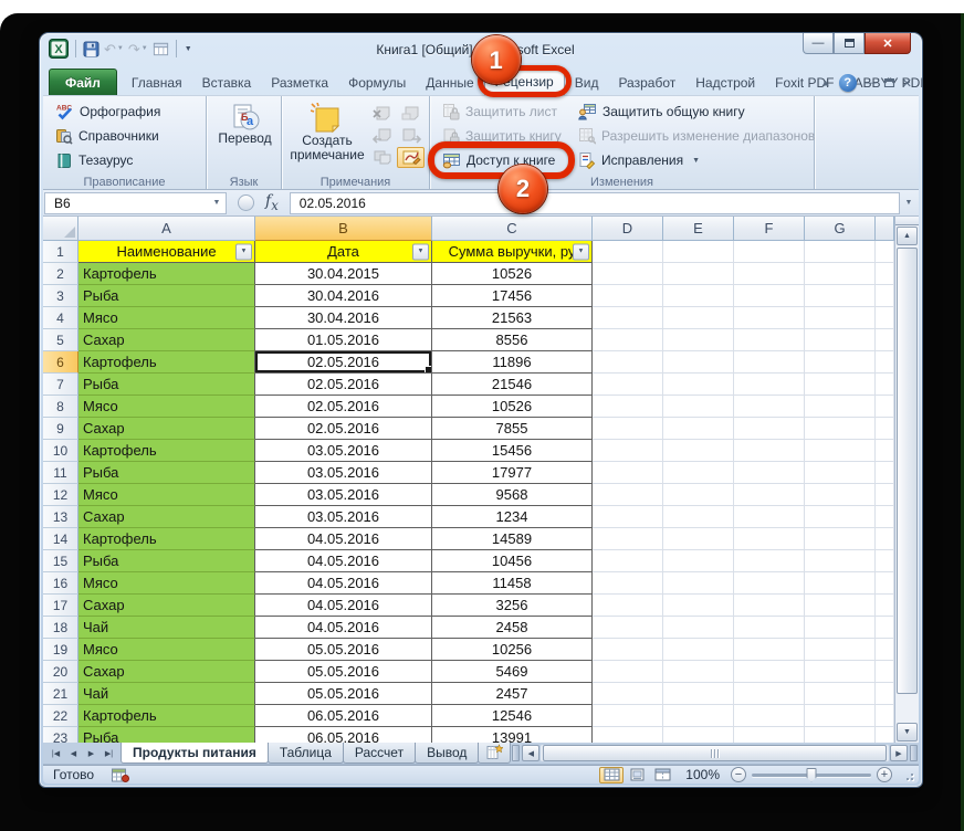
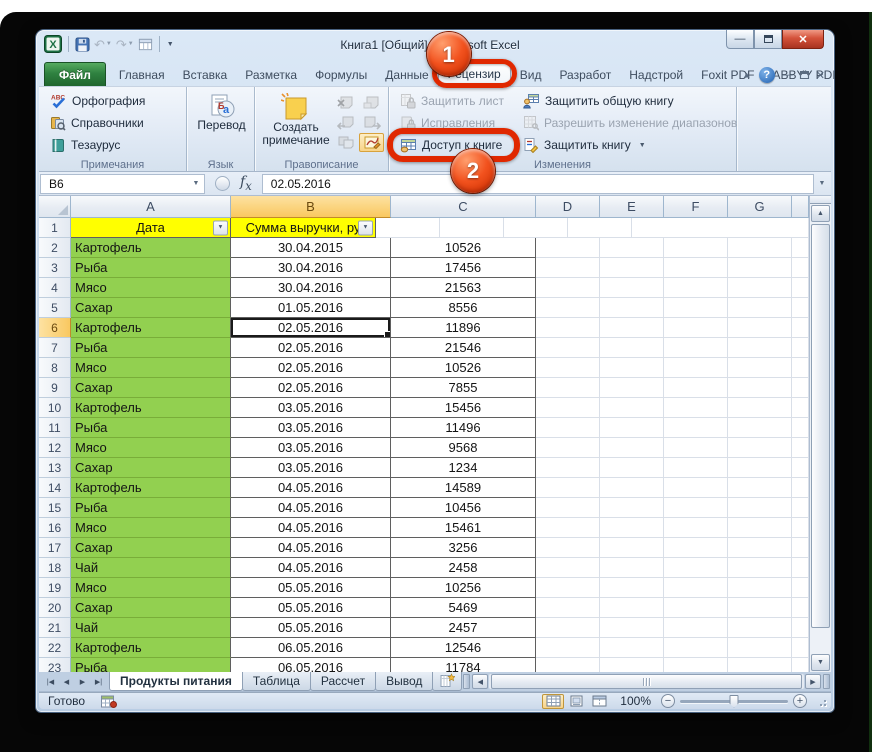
  X
  ↶
  ↷
  Книга1 [Общий]soft Excel
  —
  ✕
  Файл
  Главная
  Вставка
  Разметка
  Формулы
  Данные
  Рецензир
  1
  Вид
  Разработ
  Надстрой
  Foxit PDF
  ABBYY PDI
  ▲
  ?
  —
  ✕
  Орфография
  Справочники
  Тезаурус
- Правописание
+ Примечания
  а
  Б
  Перевод
  Язык
  Создать примечание
- Примечания
+ Правописание
  Защитить лист
- Защитить книгу
+ Исправления
  Доступ к книге
  2
  Защитить общую книгу
  Разрешить изменение диапазонов
- Исправления
+ Защитить книгу
  Изменения
  B6
  fx
  02.05.2016
  A
  B
  C
  D
  E
  F
  G
  1
- Наименование
  Дата
  Сумма выручки, ру
  2
  Картофель
  30.04.2015
  10526
  3
  Рыба
  30.04.2016
  17456
  4
  Мясо
  30.04.2016
  21563
  5
  Сахар
  01.05.2016
  8556
  6
  Картофель
  02.05.2016
  11896
  7
  Рыба
  02.05.2016
  21546
  8
  Мясо
  02.05.2016
  10526
  9
  Сахар
  02.05.2016
  7855
  10
  Картофель
  03.05.2016
  15456
  11
  Рыба
  03.05.2016
- 17977
+ 11496
  12
  Мясо
  03.05.2016
  9568
  13
  Сахар
  03.05.2016
  1234
  14
  Картофель
  04.05.2016
  14589
  15
  Рыба
  04.05.2016
  10456
  16
  Мясо
  04.05.2016
- 11458
+ 15461
  17
  Сахар
  04.05.2016
  3256
  18
  Чай
  04.05.2016
  2458
  19
  Мясо
  05.05.2016
  10256
  20
  Сахар
  05.05.2016
  5469
  21
  Чай
  05.05.2016
  2457
  22
  Картофель
  06.05.2016
  12546
  23
  Рыба
  06.05.2016
- 13991
+ 11784
  Продукты питания
  Таблица
  Рассчет
  Вывод
  Готово
  100%
  −
  +
